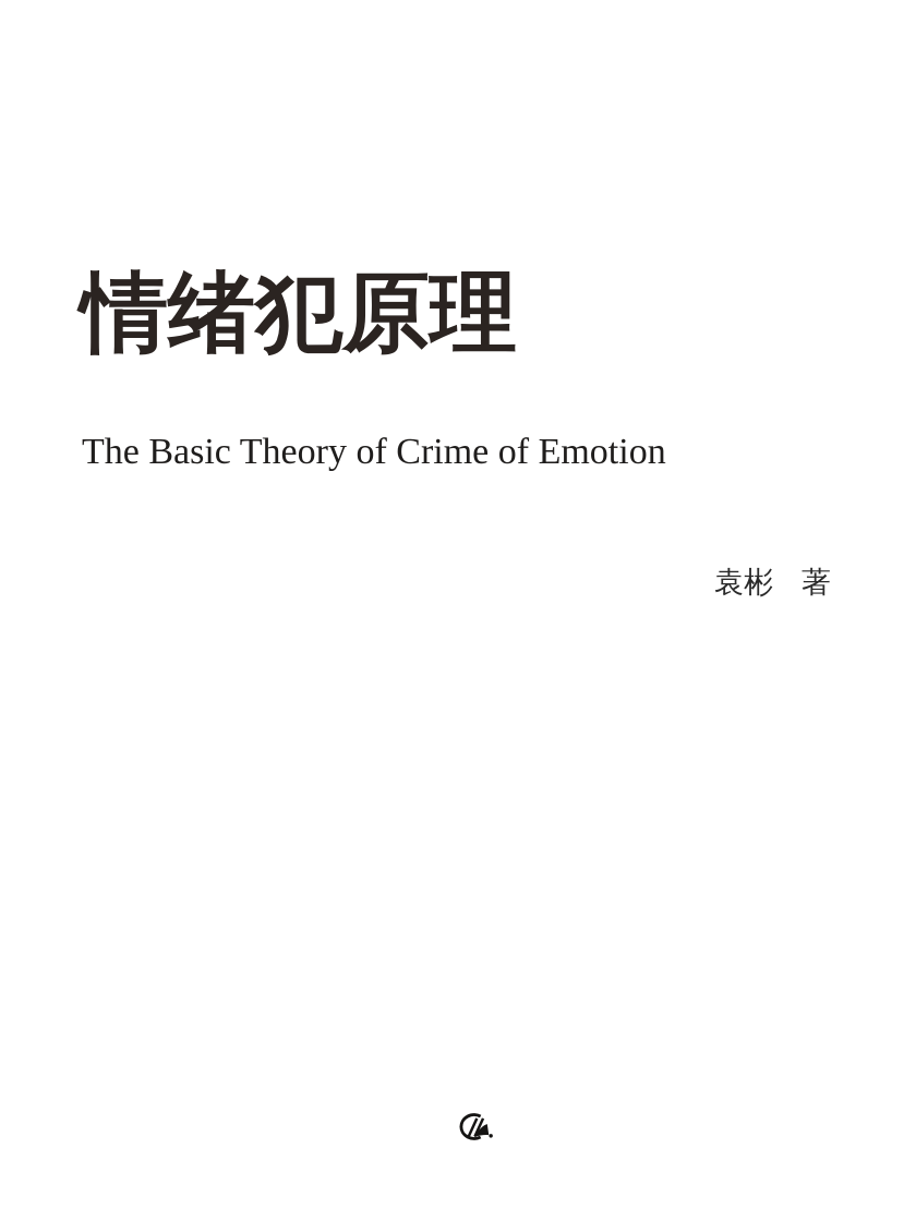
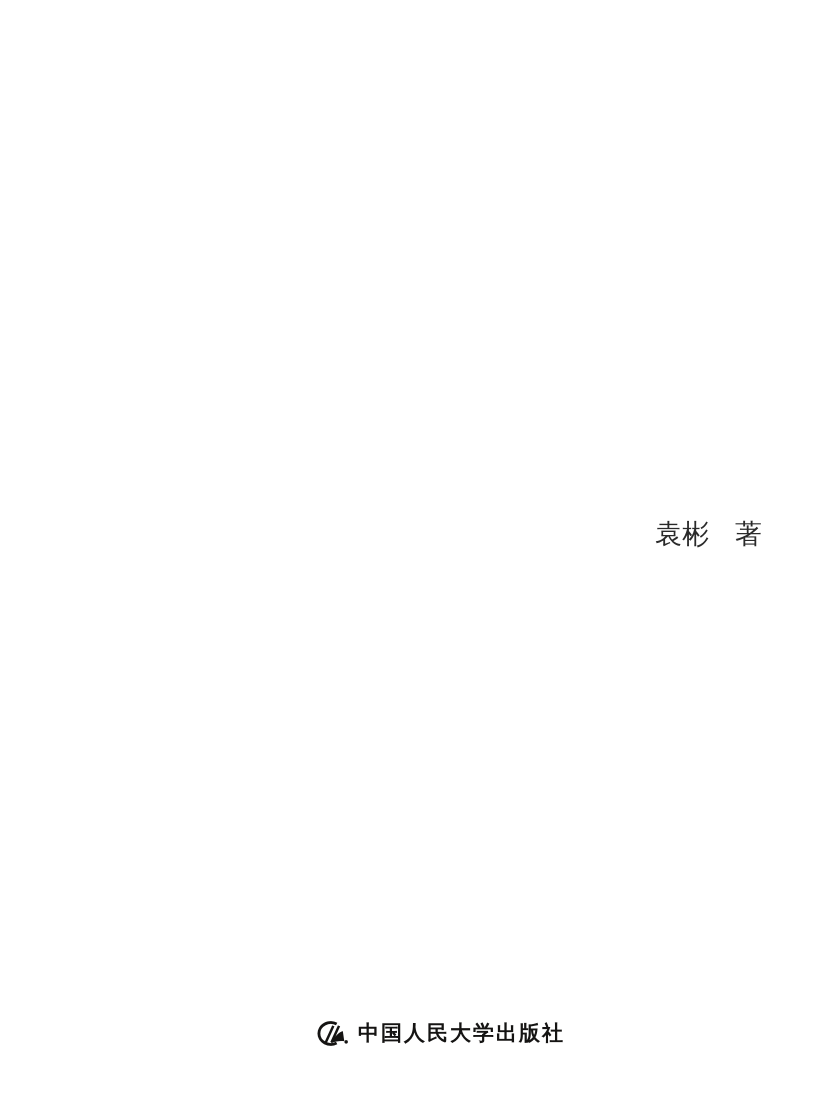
- 情绪犯原理
- The Basic Theory of Crime of Emotion
  袁彬 著
+ 中国人民大学出版社
